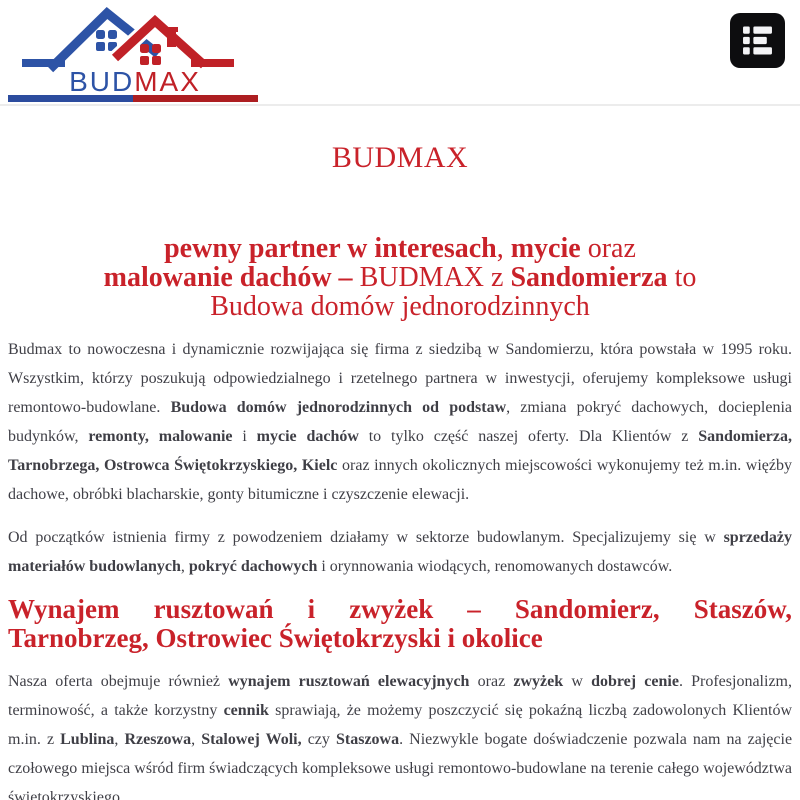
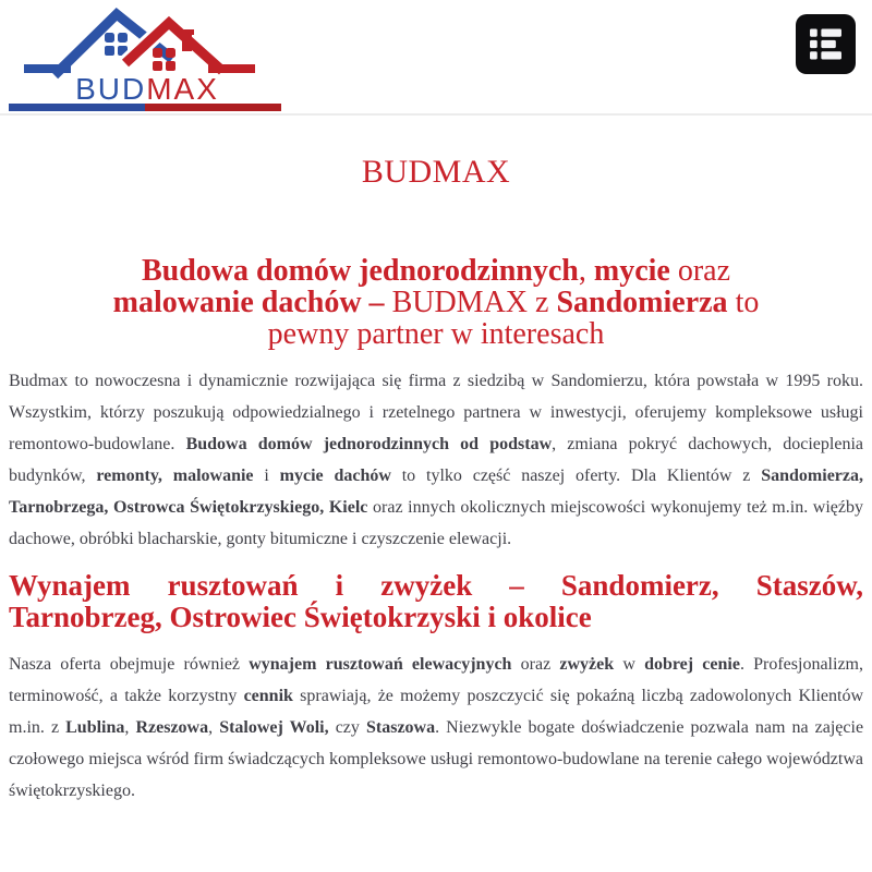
  BUDMAX
  BUDMAX
- pewny partner w interesach, mycie oraz
+ Budowa domów jednorodzinnych, mycie oraz
  malowanie dachów – BUDMAX z Sandomierza to
- Budowa domów jednorodzinnych
+ pewny partner w interesach
  Budmax to nowoczesna i dynamicznie rozwijająca się firma z siedzibą w Sandomierzu, która powstała w 1995 roku. Wszystkim, którzy poszukują odpowiedzialnego i rzetelnego partnera w inwestycji, oferujemy kompleksowe usługi remontowo-budowlane. Budowa domów jednorodzinnych od podstaw, zmiana pokryć dachowych, docieplenia budynków, remonty, malowanie i mycie dachów to tylko część naszej oferty. Dla Klientów z Sandomierza, Tarnobrzega, Ostrowca Świętokrzyskiego, Kielc oraz innych okolicznych miejscowości wykonujemy też m.in. więźby dachowe, obróbki blacharskie, gonty bitumiczne i czyszczenie elewacji.
- Od początków istnienia firmy z powodzeniem działamy w sektorze budowlanym. Specjalizujemy się w sprzedaży materiałów budowlanych, pokryć dachowych i orynnowania wiodących, renomowanych dostawców.
  Wynajem rusztowań i zwyżek – Sandomierz, Staszów,
  Tarnobrzeg, Ostrowiec Świętokrzyski i okolice
  Nasza oferta obejmuje również wynajem rusztowań elewacyjnych oraz zwyżek w dobrej cenie. Profesjonalizm, terminowość, a także korzystny cennik sprawiają, że możemy poszczycić się pokaźną liczbą zadowolonych Klientów m.in. z Lublina, Rzeszowa, Stalowej Woli, czy Staszowa. Niezwykle bogate doświadczenie pozwala nam na zajęcie czołowego miejsca wśród firm świadczących kompleksowe usługi remontowo-budowlane na terenie całego województwa świętokrzyskiego.
